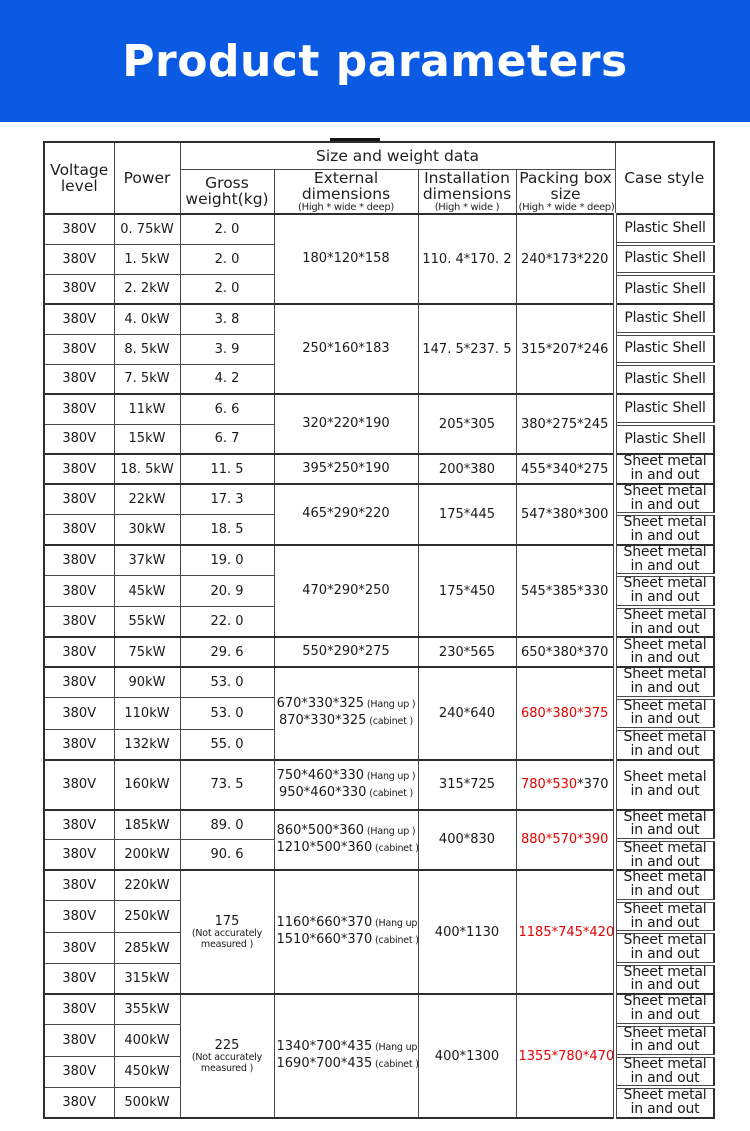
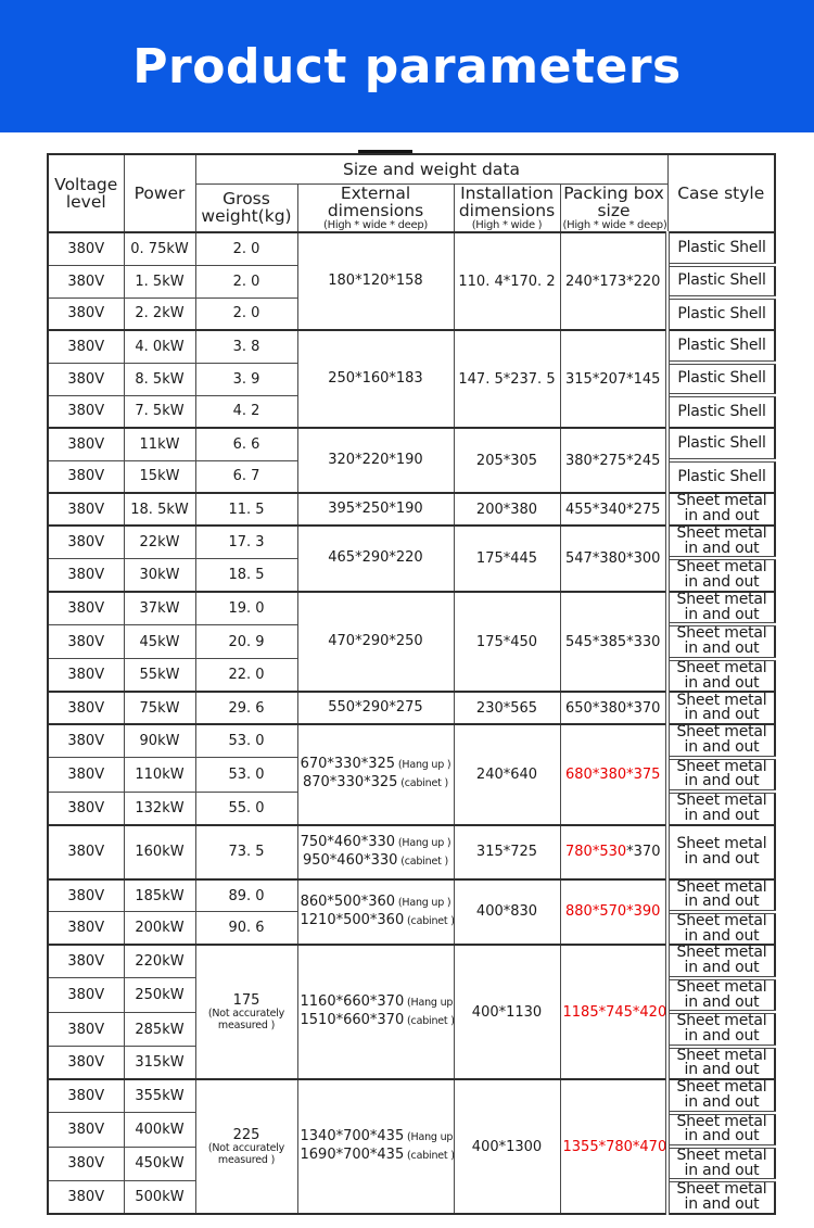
  Product parameters
  Voltage level	Power	Size and weight data	Case style
  Gross weight(kg)	External dimensions (High * wide * deep)	Installation dimensions (High * wide )	Packing box size (High * wide * deep)
  380V	0. 75kW	2. 0	180*120*158	110. 4*170. 2	240*173*220	Plastic Shell
  380V	1. 5kW	2. 0	Plastic Shell
  380V	2. 2kW	2. 0	Plastic Shell
- 380V	4. 0kW	3. 8	250*160*183	147. 5*237. 5	315*207*246	Plastic Shell
+ 380V	4. 0kW	3. 8	250*160*183	147. 5*237. 5	315*207*145	Plastic Shell
  380V	8. 5kW	3. 9	Plastic Shell
  380V	7. 5kW	4. 2	Plastic Shell
  380V	11kW	6. 6	320*220*190	205*305	380*275*245	Plastic Shell
  380V	15kW	6. 7	Plastic Shell
  380V	18. 5kW	11. 5	395*250*190	200*380	455*340*275	Sheet metalin and out
  380V	22kW	17. 3	465*290*220	175*445	547*380*300	Sheet metalin and out
  380V	30kW	18. 5	Sheet metalin and out
  380V	37kW	19. 0	470*290*250	175*450	545*385*330	Sheet metalin and out
  380V	45kW	20. 9	Sheet metalin and out
  380V	55kW	22. 0	Sheet metalin and out
  380V	75kW	29. 6	550*290*275	230*565	650*380*370	Sheet metalin and out
  380V	90kW	53. 0	670*330*325 (Hang up )870*330*325 (cabinet )	240*640	680*380*375	Sheet metalin and out
  380V	110kW	53. 0	Sheet metalin and out
  380V	132kW	55. 0	Sheet metalin and out
  380V	160kW	73. 5	750*460*330 (Hang up )950*460*330 (cabinet )	315*725	780*530*370	Sheet metalin and out
  380V	185kW	89. 0	860*500*360 (Hang up )1210*500*360 (cabinet )	400*830	880*570*390	Sheet metalin and out
  380V	200kW	90. 6	Sheet metalin and out
  380V	220kW	175(Not accuratelymeasured )	1160*660*370 (Hang up1510*660*370 (cabinet )	400*1130	1185*745*420	Sheet metalin and out
  380V	250kW	Sheet metalin and out
  380V	285kW	Sheet metalin and out
  380V	315kW	Sheet metalin and out
  380V	355kW	225(Not accuratelymeasured )	1340*700*435 (Hang up1690*700*435 (cabinet )	400*1300	1355*780*470	Sheet metalin and out
  380V	400kW	Sheet metalin and out
  380V	450kW	Sheet metalin and out
  380V	500kW	Sheet metalin and out
